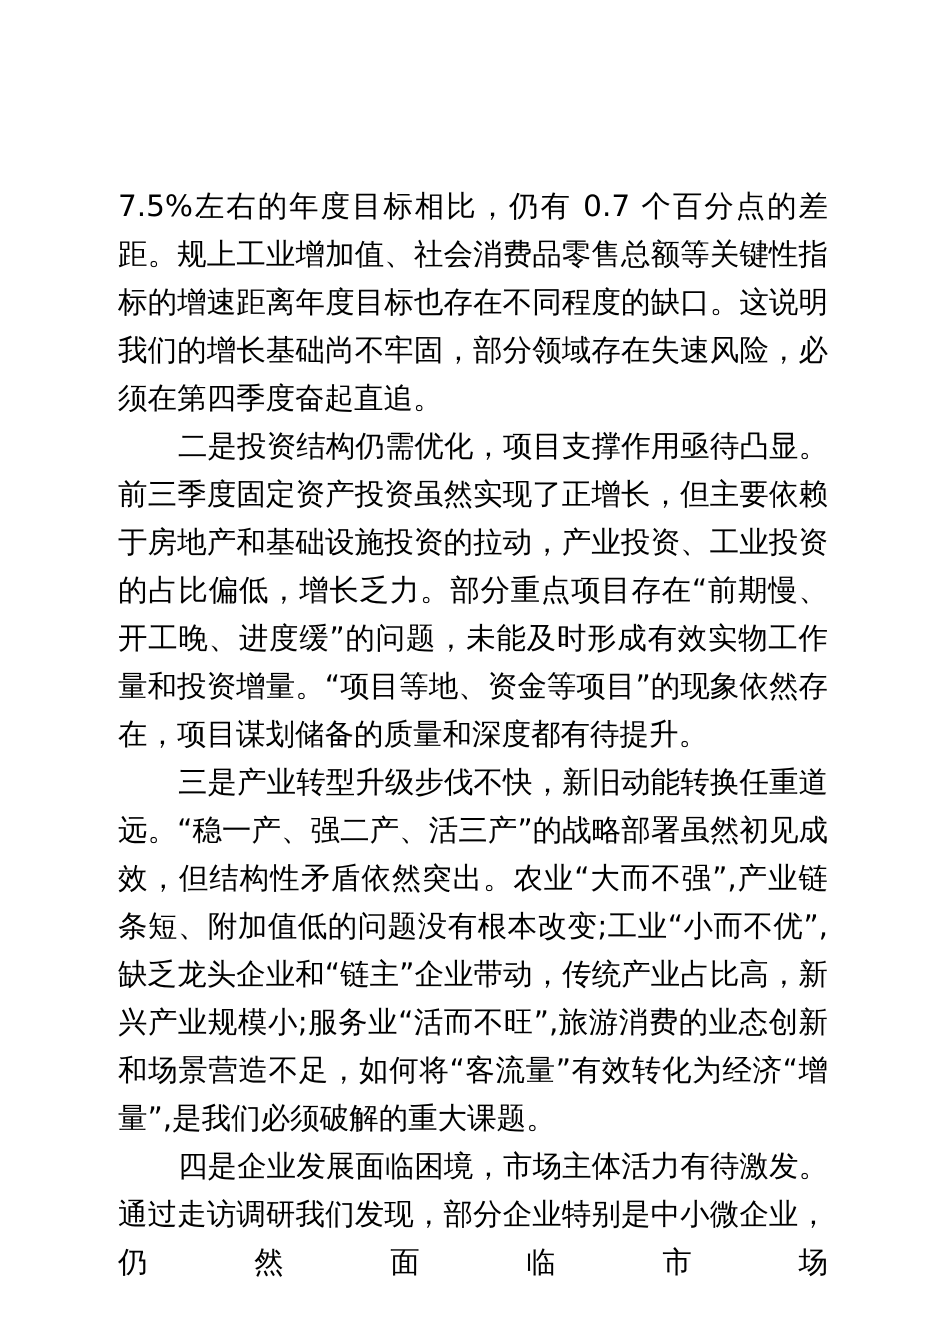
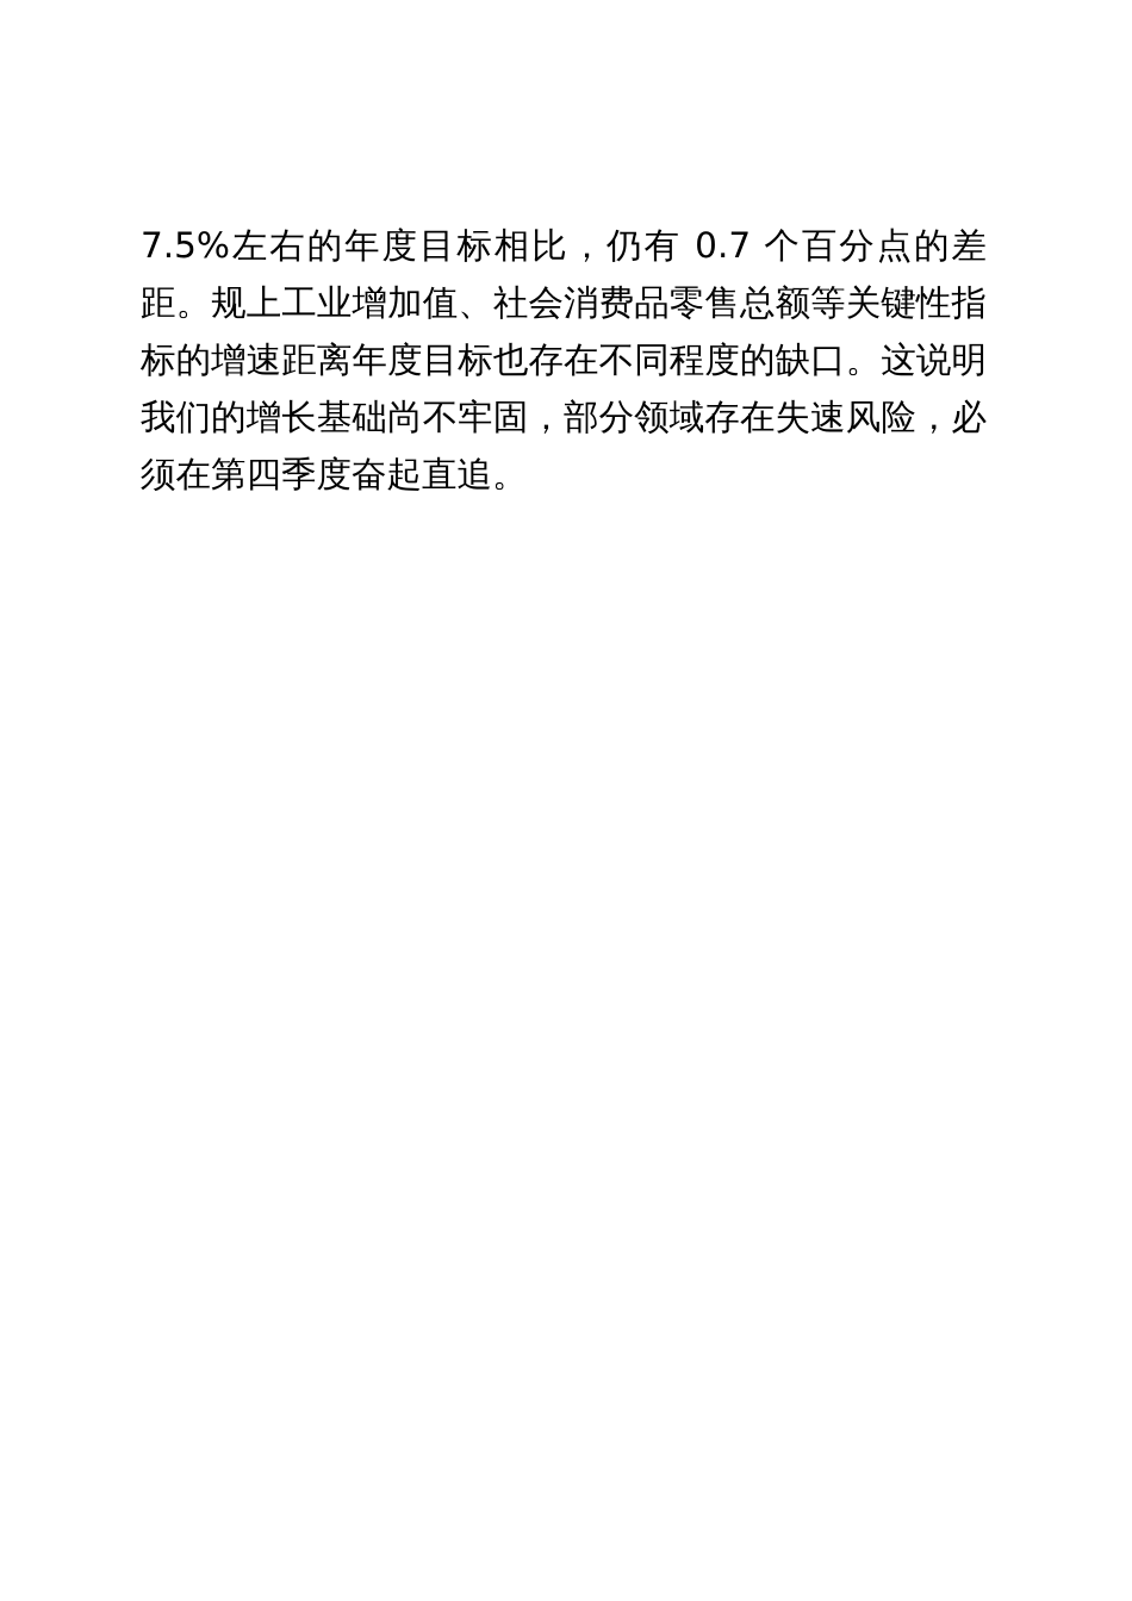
  7.5%左右的年度目标相比，仍有 0.7 个百分点的差距。规上工业增加值、社会消费品零售总额等关键性指标的增速距离年度目标也存在不同程度的缺口。这说明我们的增长基础尚不牢固，部分领域存在失速风险，必须在第四季度奋起直追。
- 二是投资结构仍需优化，项目支撑作用亟待凸显。前三季度固定资产投资虽然实现了正增长，但主要依赖于房地产和基础设施投资的拉动，产业投资、工业投资的占比偏低，增长乏力。部分重点项目存在“前期慢、开工晚、进度缓”的问题，未能及时形成有效实物工作量和投资增量。“项目等地、资金等项目”的现象依然存在，项目谋划储备的质量和深度都有待提升。
- 三是产业转型升级步伐不快，新旧动能转换任重道远。“稳一产、强二产、活三产”的战略部署虽然初见成效，但结构性矛盾依然突出。农业“大而不强”,产业链条短、附加值低的问题没有根本改变;工业“小而不优”,缺乏龙头企业和“链主”企业带动，传统产业占比高，新兴产业规模小;服务业“活而不旺”,旅游消费的业态创新和场景营造不足，如何将“客流量”有效转化为经济“增量”,是我们必须破解的重大课题。
- 四是企业发展面临困境，市场主体活力有待激发。通过走访调研我们发现，部分企业特别是中小微企业，仍然面临市场
